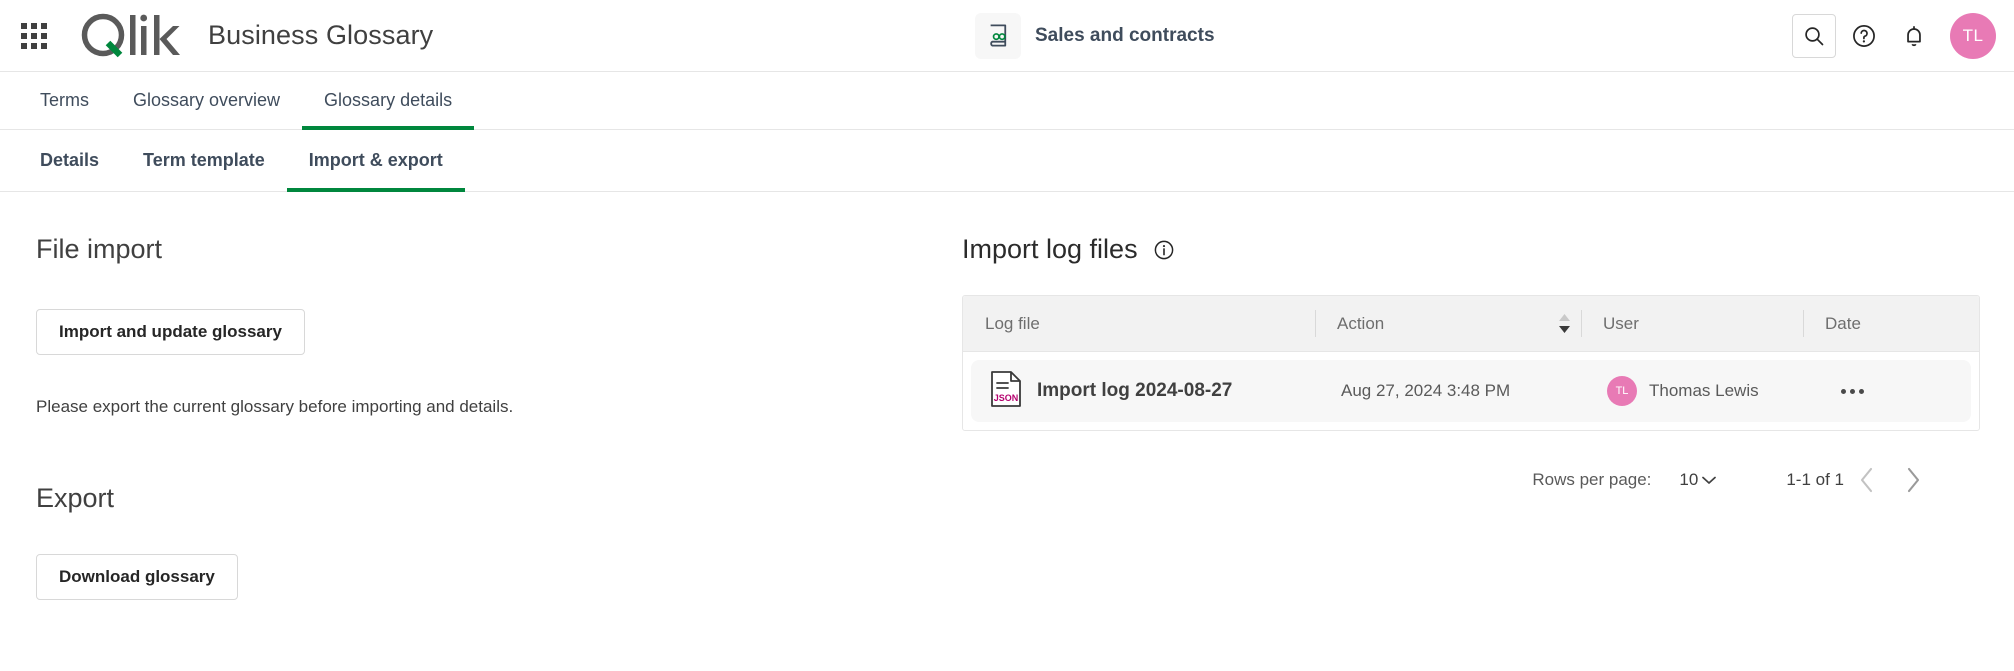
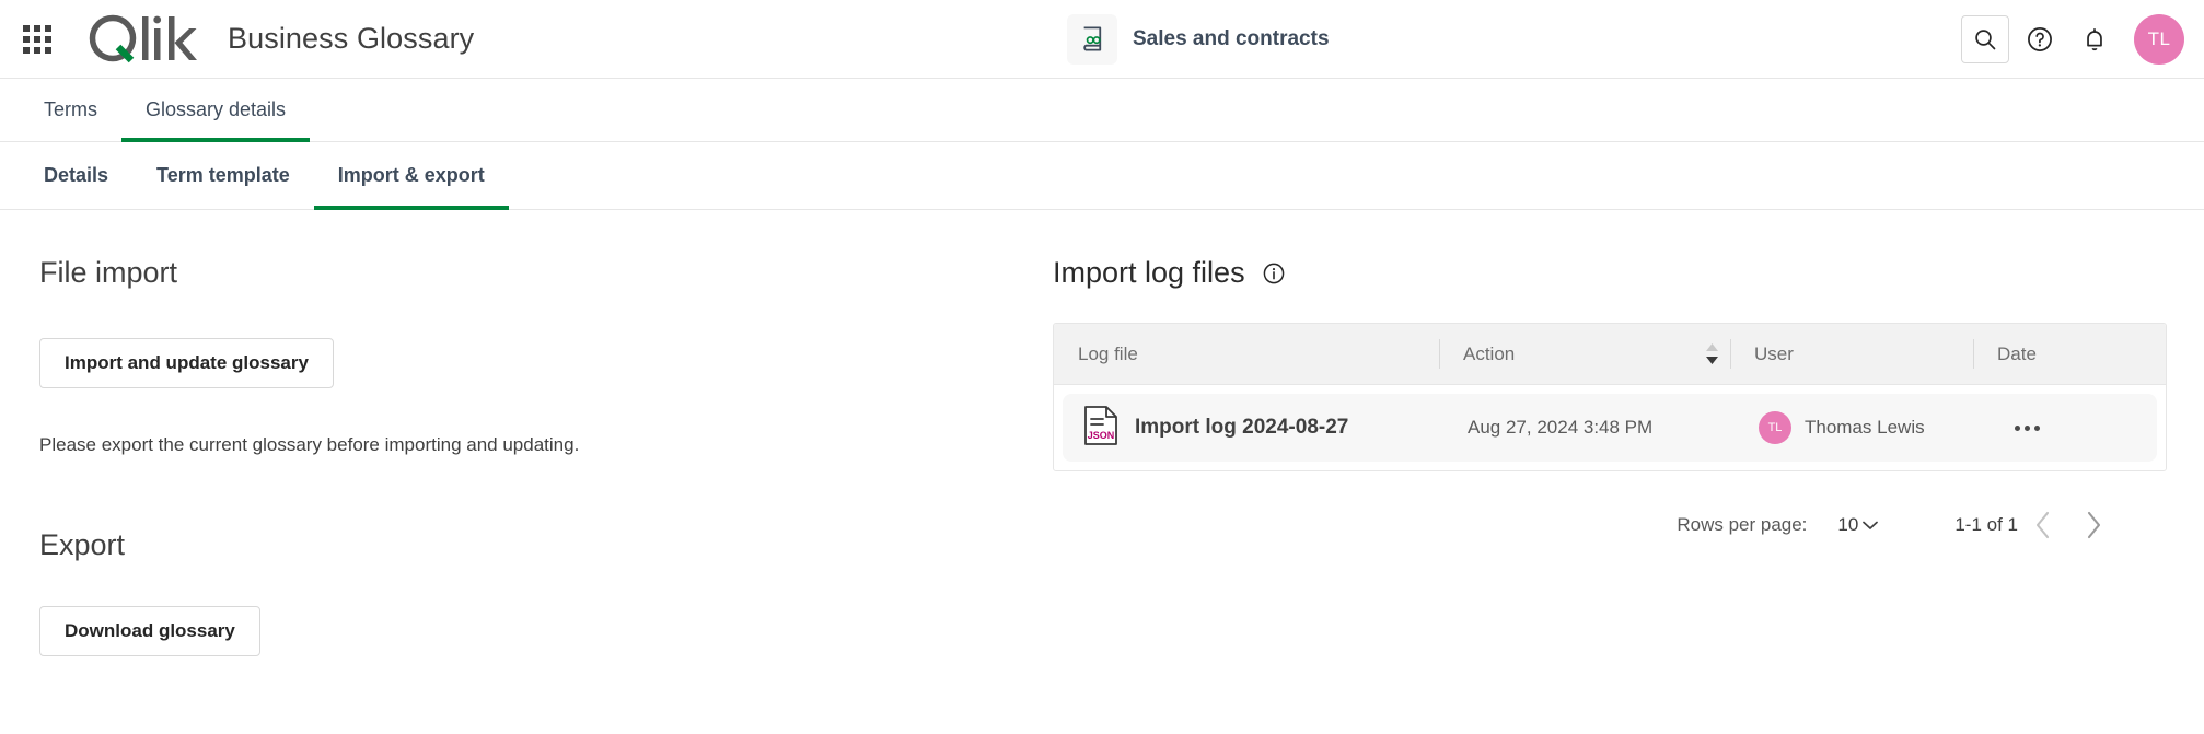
  Business Glossary
  Sales and contracts
  TL
  Terms
- Glossary overview
  Glossary details
  Details
  Term template
  Import & export
  File import
  Import and update glossary
- Please export the current glossary before importing and details.
+ Please export the current glossary before importing and updating.
  Export
  Download glossary
  Import log files
  Log file
  Action
  User
  Date
  JSON
  Import log 2024-08-27
  Aug 27, 2024 3:48 PM
  TL
  Thomas Lewis
  Rows per page:
  10
  1-1 of 1
